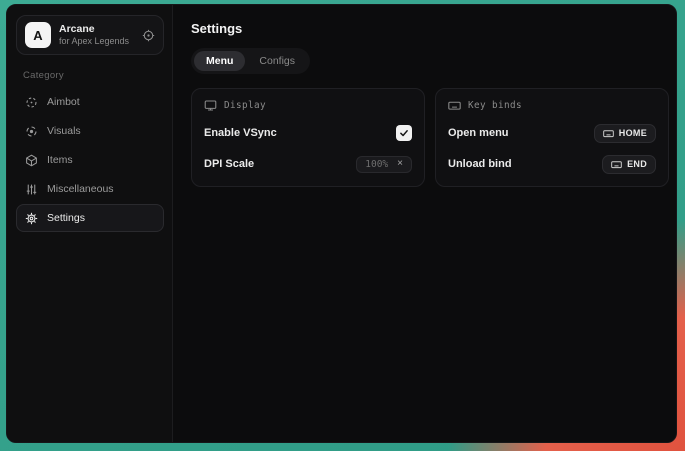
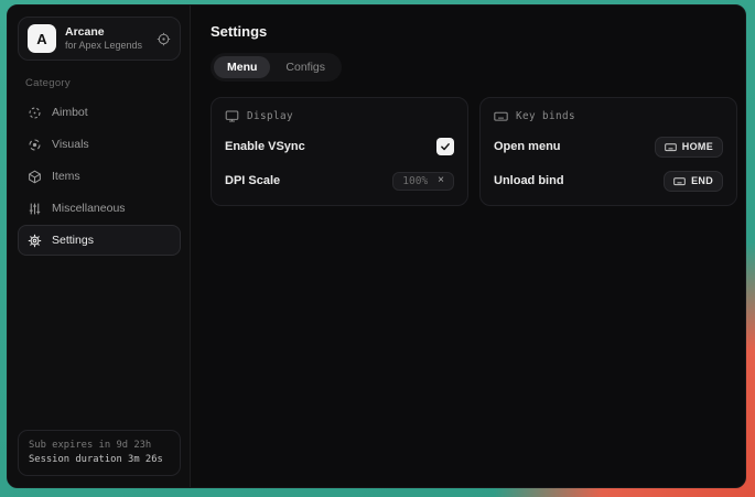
  A
  Arcane
  for Apex Legends
  Category
  Aimbot
  Visuals
  Items
  Miscellaneous
  Settings
+ Sub expires in 9d 23h
+ Session duration 3m 26s
  Settings
  Menu
  Configs
  Display
  Enable VSync
  DPI Scale
  100%
  ×
  Key binds
  Open menu
  HOME
  Unload bind
  END
